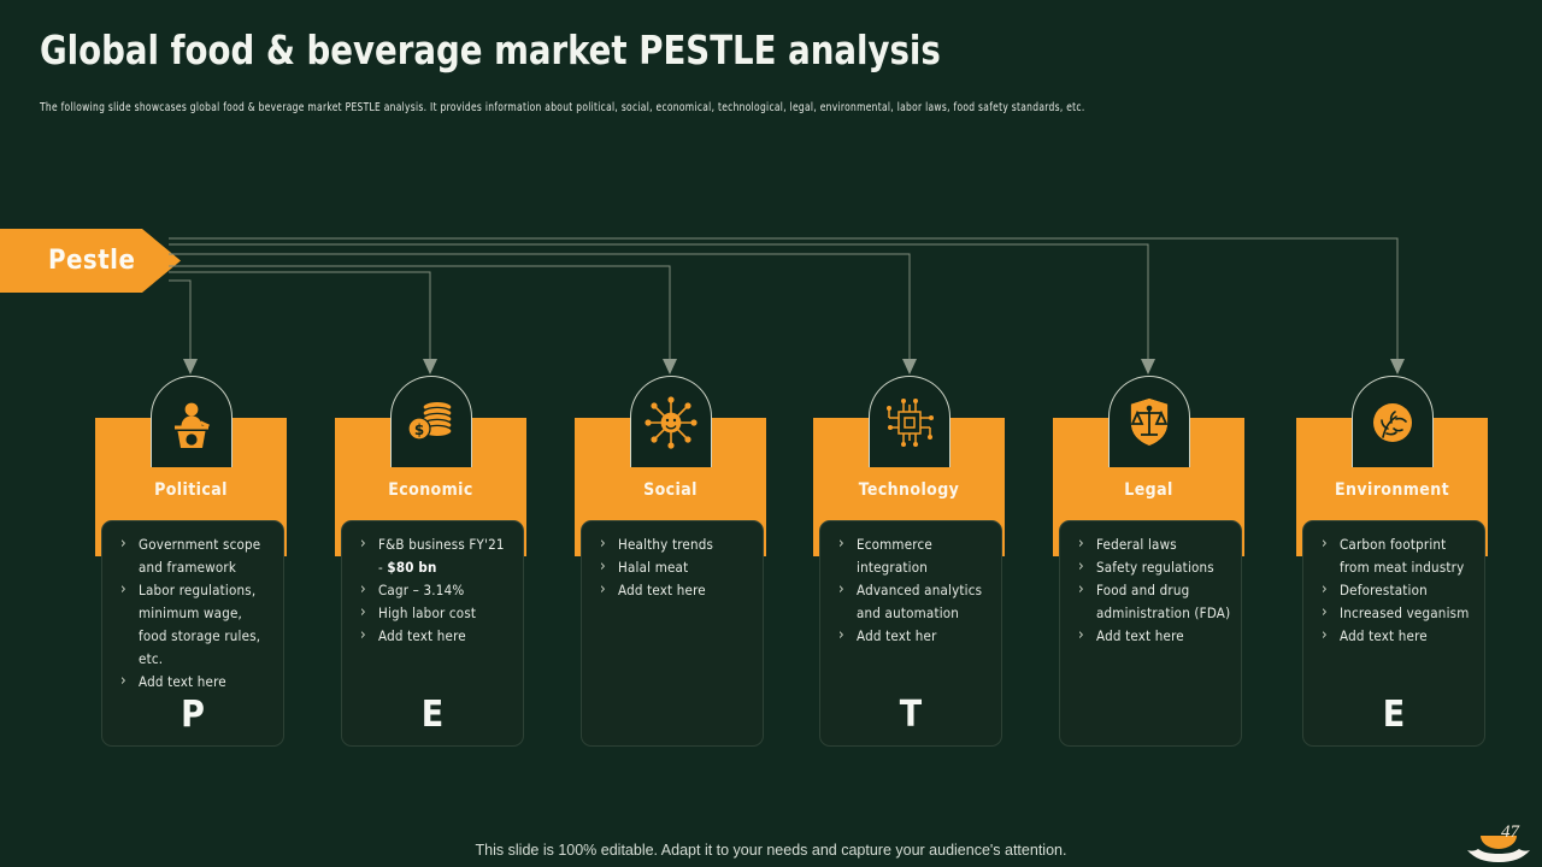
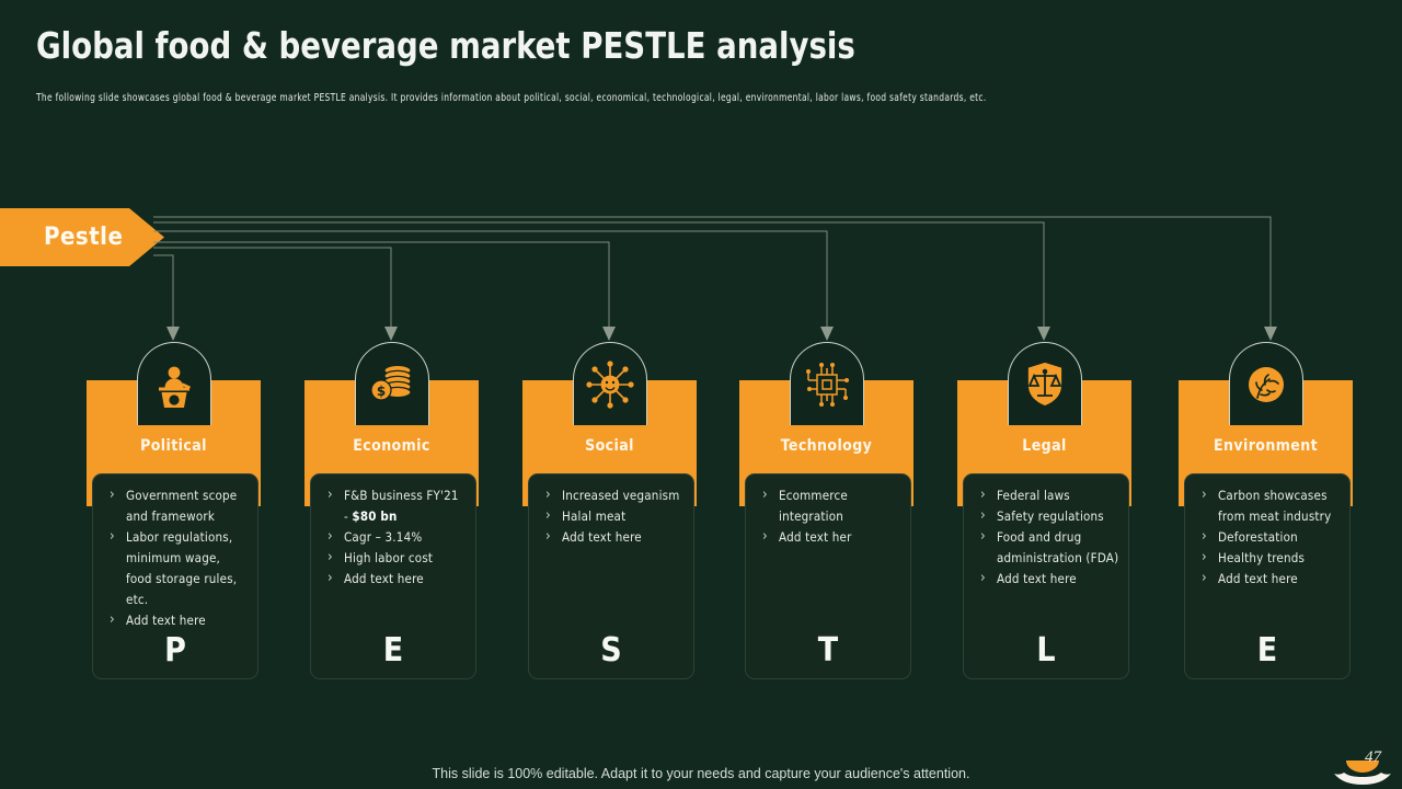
  Global food & beverage market PESTLE analysis
  The following slide showcases global food & beverage market PESTLE analysis. It provides information about political, social, economical, technological, legal, environmental, labor laws, food safety standards, etc.
  Pestle
  Political
  Government scope and framework
  Labor regulations, minimum wage, food storage rules, etc.
  Add text here
  P
  $
  Economic
  F&B business FY'21 - $80 bn
  Cagr – 3.14%
  High labor cost
  Add text here
  E
  Social
- Healthy trends
+ Increased veganism
  Halal meat
  Add text here
+ S
  Technology
  Ecommerce integration
- Advanced analytics and automation
  Add text her
  T
  Legal
  Federal laws
  Safety regulations
  Food and drug administration (FDA)
  Add text here
+ L
  Environment
- Carbon footprint from meat industry
+ Carbon showcases from meat industry
  Deforestation
- Increased veganism
+ Healthy trends
  Add text here
  E
  This slide is 100% editable. Adapt it to your needs and capture your audience's attention.
  47
